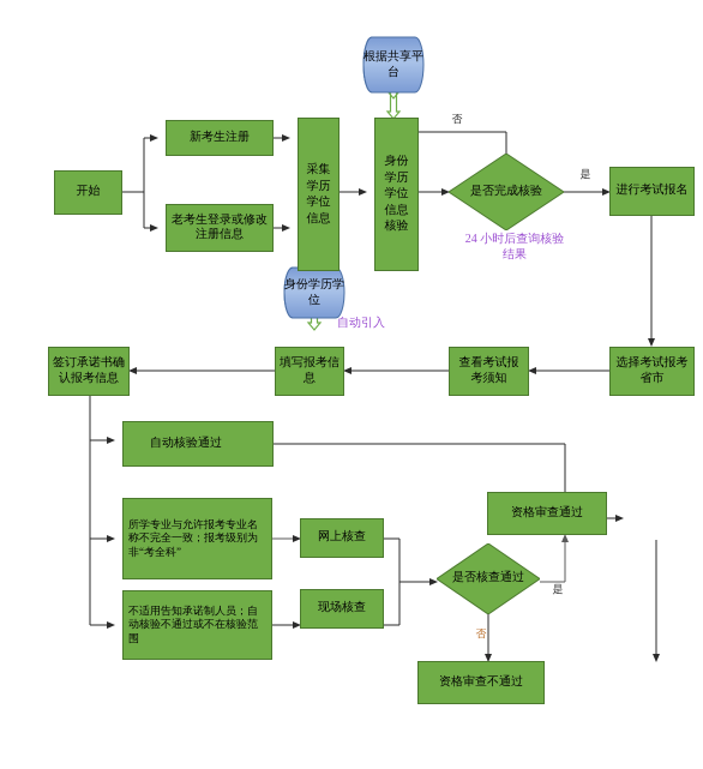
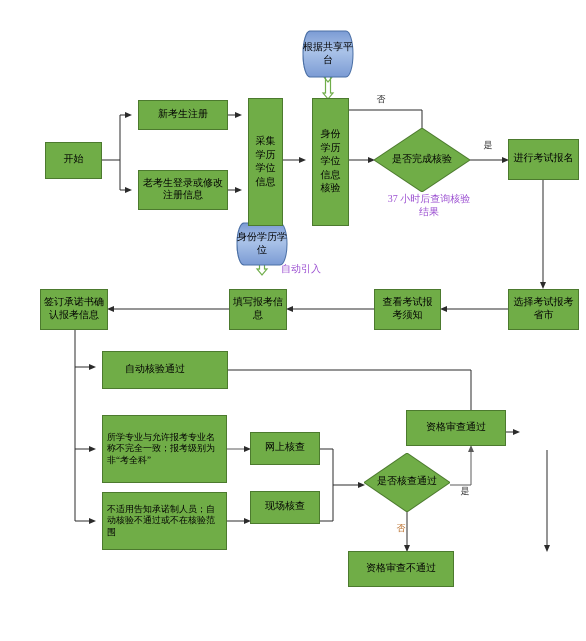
  根据共享平台
  身份学历学位
  开始
  新考生注册
  老考生登录或修改注册信息
  采集学历学位信息
  身份学历学位信息核验
  进行考试报名
  选择考试报考省市
  查看考试报考须知
  填写报考信息
  签订承诺书确认报考信息
  自动核验通过
  所学专业与允许报考专业名称不完全一致；报考级别为非“考全科”
  不适用告知承诺制人员；自动核验不通过或不在核验范围
  网上核查
  现场核查
  资格审查通过
  资格审查不通过
  是否完成核验
  是否核查通过
  否
  是
  是
  否
- 24 小时后查询核验结果
+ 37 小时后查询核验结果
  自动引入
